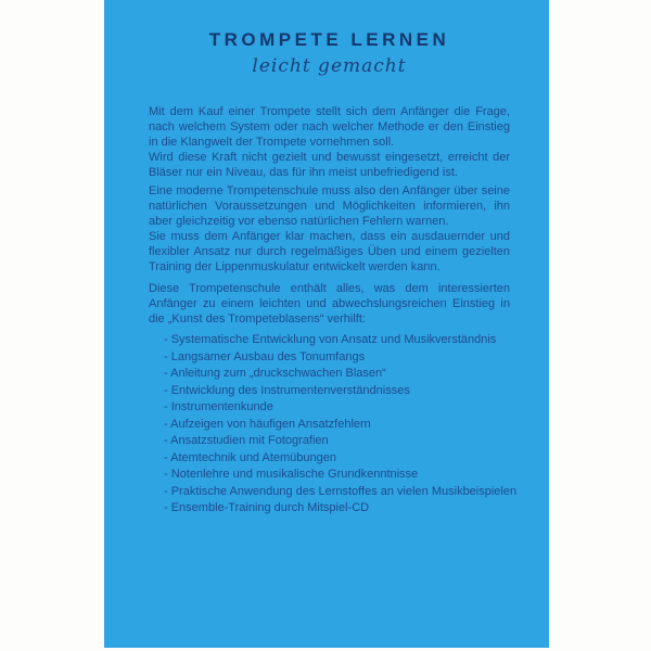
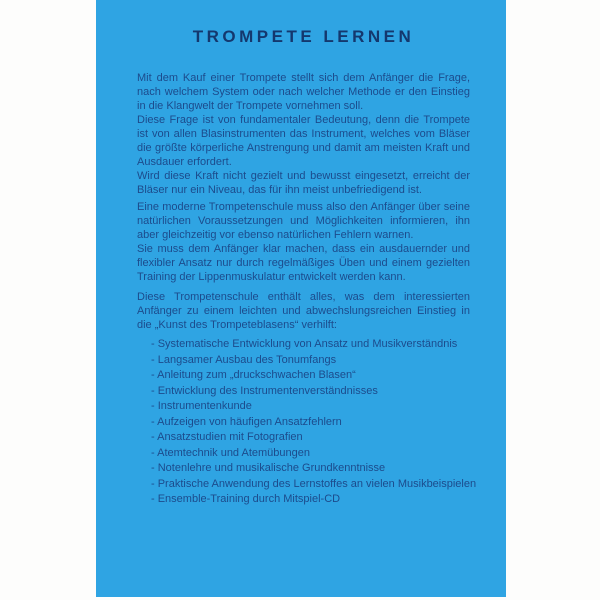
  TROMPETE LERNEN
- leicht gemacht
  Mit dem Kauf einer Trompete stellt sich dem Anfänger die Frage, nach welchem System oder nach welcher Methode er den Einstieg in die Klangwelt der Trompete vornehmen soll.
+ Diese Frage ist von fundamentaler Bedeutung, denn die Trompete ist von allen Blasinstrumenten das Instrument, welches vom Bläser die größte körperliche Anstrengung und damit am meisten Kraft und Ausdauer erfordert.
  Wird diese Kraft nicht gezielt und bewusst eingesetzt, erreicht der Bläser nur ein Niveau, das für ihn meist unbefriedigend ist.
  Eine moderne Trompetenschule muss also den Anfänger über seine natürlichen Voraussetzungen und Möglichkeiten informieren, ihn aber gleichzeitig vor ebenso natürlichen Fehlern warnen.
  Sie muss dem Anfänger klar machen, dass ein ausdauernder und flexibler Ansatz nur durch regelmäßiges Üben und einem gezielten Training der Lippenmuskulatur entwickelt werden kann.
  Diese Trompetenschule enthält alles, was dem interessierten Anfänger zu einem leichten und abwechslungsreichen Einstieg in die „Kunst des Trompeteblasens“ verhilft:
  - Systematische Entwicklung von Ansatz und Musikverständnis
  - Langsamer Ausbau des Tonumfangs
  - Anleitung zum „druckschwachen Blasen“
  - Entwicklung des Instrumentenverständnisses
  - Instrumentenkunde
  - Aufzeigen von häufigen Ansatzfehlern
  - Ansatzstudien mit Fotografien
  - Atemtechnik und Atemübungen
  - Notenlehre und musikalische Grundkenntnisse
  - Praktische Anwendung des Lernstoffes an vielen Musikbeispielen
  - Ensemble-Training durch Mitspiel-CD
